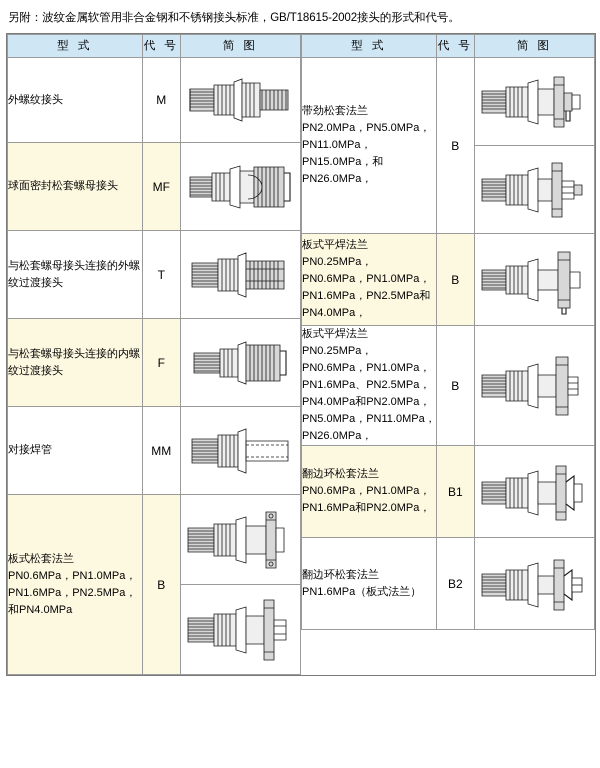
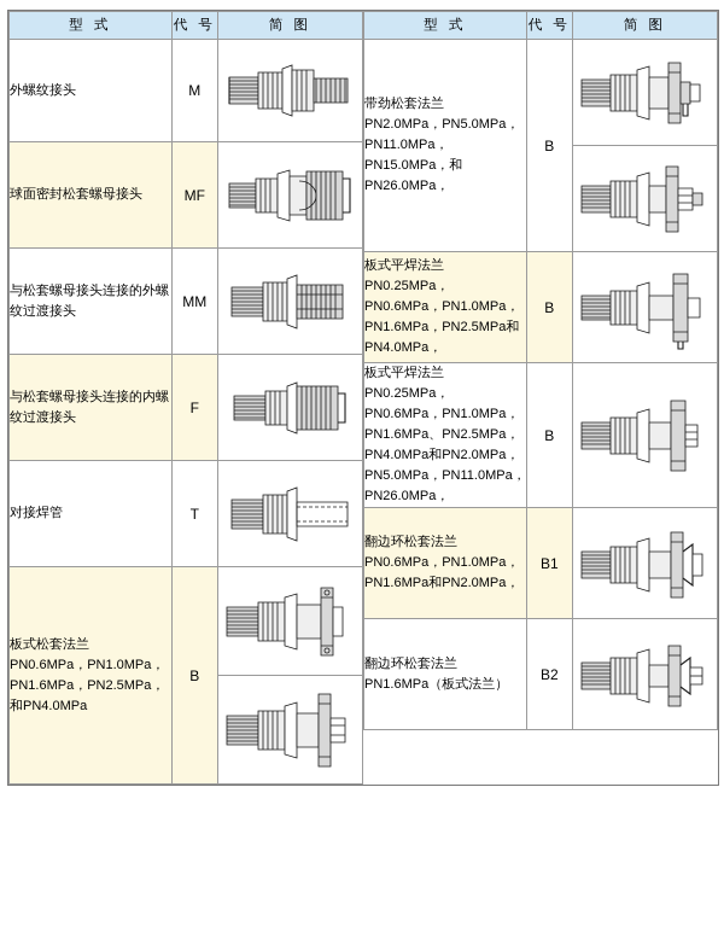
- 另附：波纹金属软管用非合金钢和不锈钢接头标准，GB/T18615-2002接头的形式和代号。
  型 式	代 号	简 图
  外螺纹接头	M
  球面密封松套螺母接头	MF
- 与松套螺母接头连接的外螺纹过渡接头	T
+ 与松套螺母接头连接的外螺纹过渡接头	MM
  与松套螺母接头连接的内螺纹过渡接头	F
- 对接焊管	MM
+ 对接焊管	T
  板式松套法兰 PN0.6MPa，PN1.0MPa，PN1.6MPa，PN2.5MPa，和PN4.0MPa	B
  型 式	代 号	简 图
  带劲松套法兰 PN2.0MPa，PN5.0MPa，PN11.0MPa，PN15.0MPa，和PN26.0MPa，	B
  板式平焊法兰 PN0.25MPa，PN0.6MPa，PN1.0MPa，PN1.6MPa，PN2.5MPa和PN4.0MPa，	B
  板式平焊法兰 PN0.25MPa，PN0.6MPa，PN1.0MPa，PN1.6MPa、PN2.5MPa，PN4.0MPa和PN2.0MPa，PN5.0MPa，PN11.0MPa，PN26.0MPa，	B
  翻边环松套法兰 PN0.6MPa，PN1.0MPa，PN1.6MPa和PN2.0MPa，	B1
  翻边环松套法兰 PN1.6MPa（板式法兰）	B2
